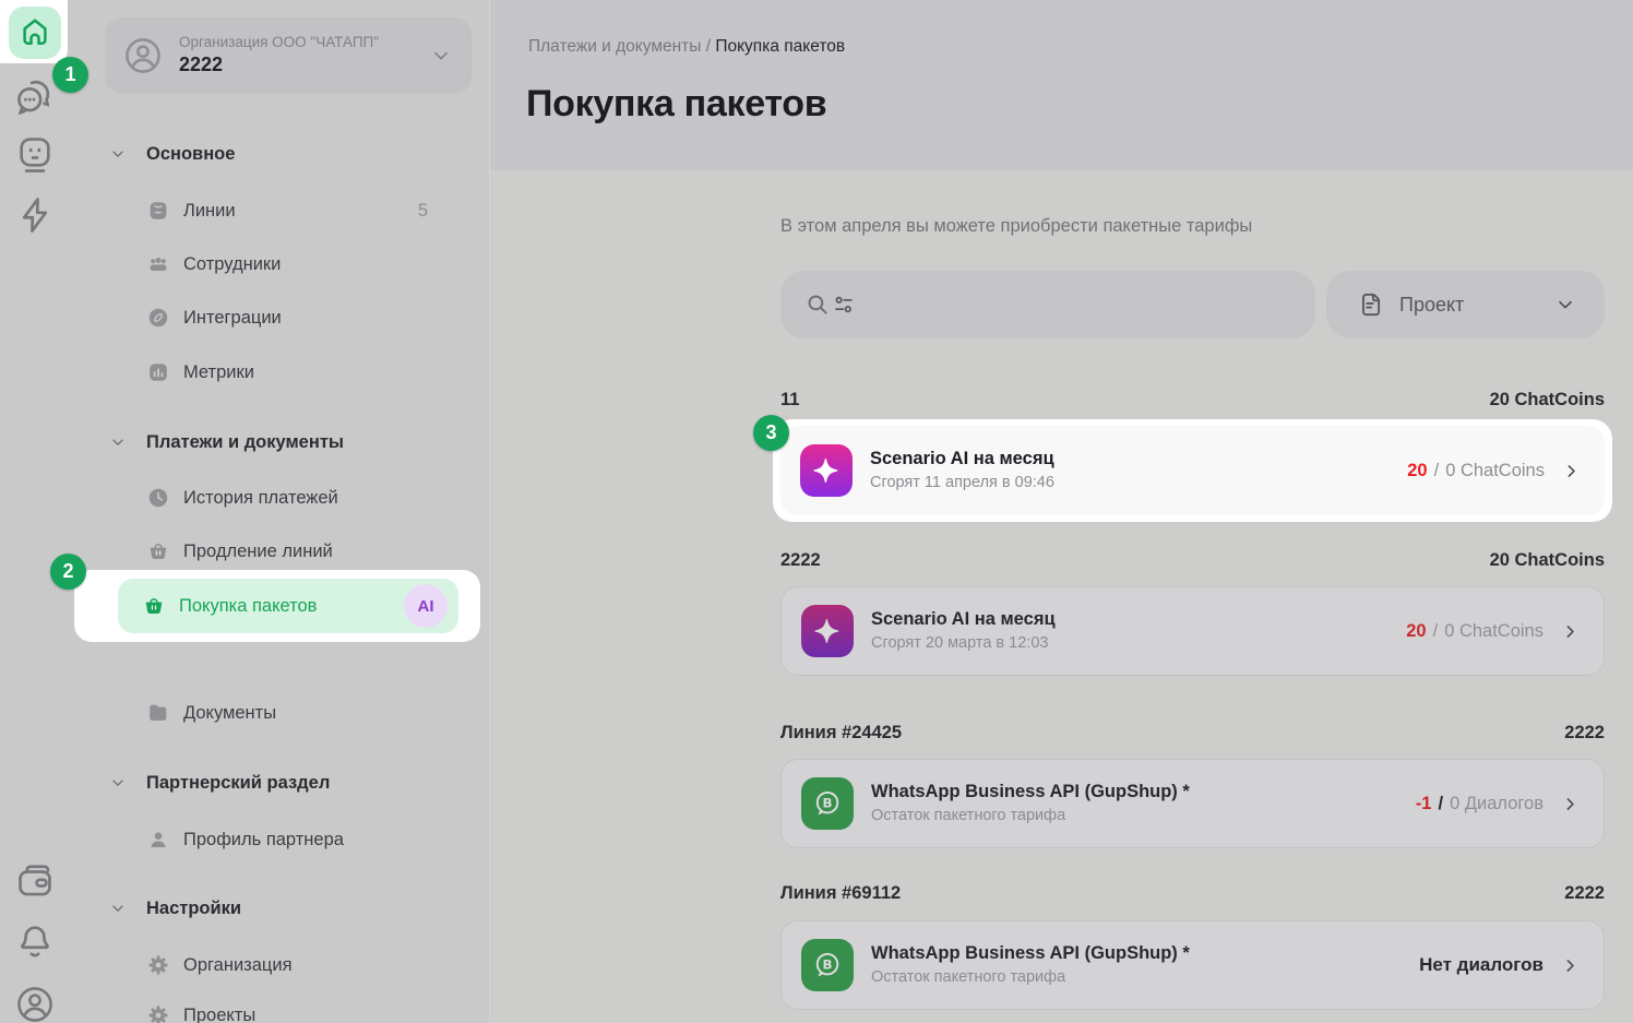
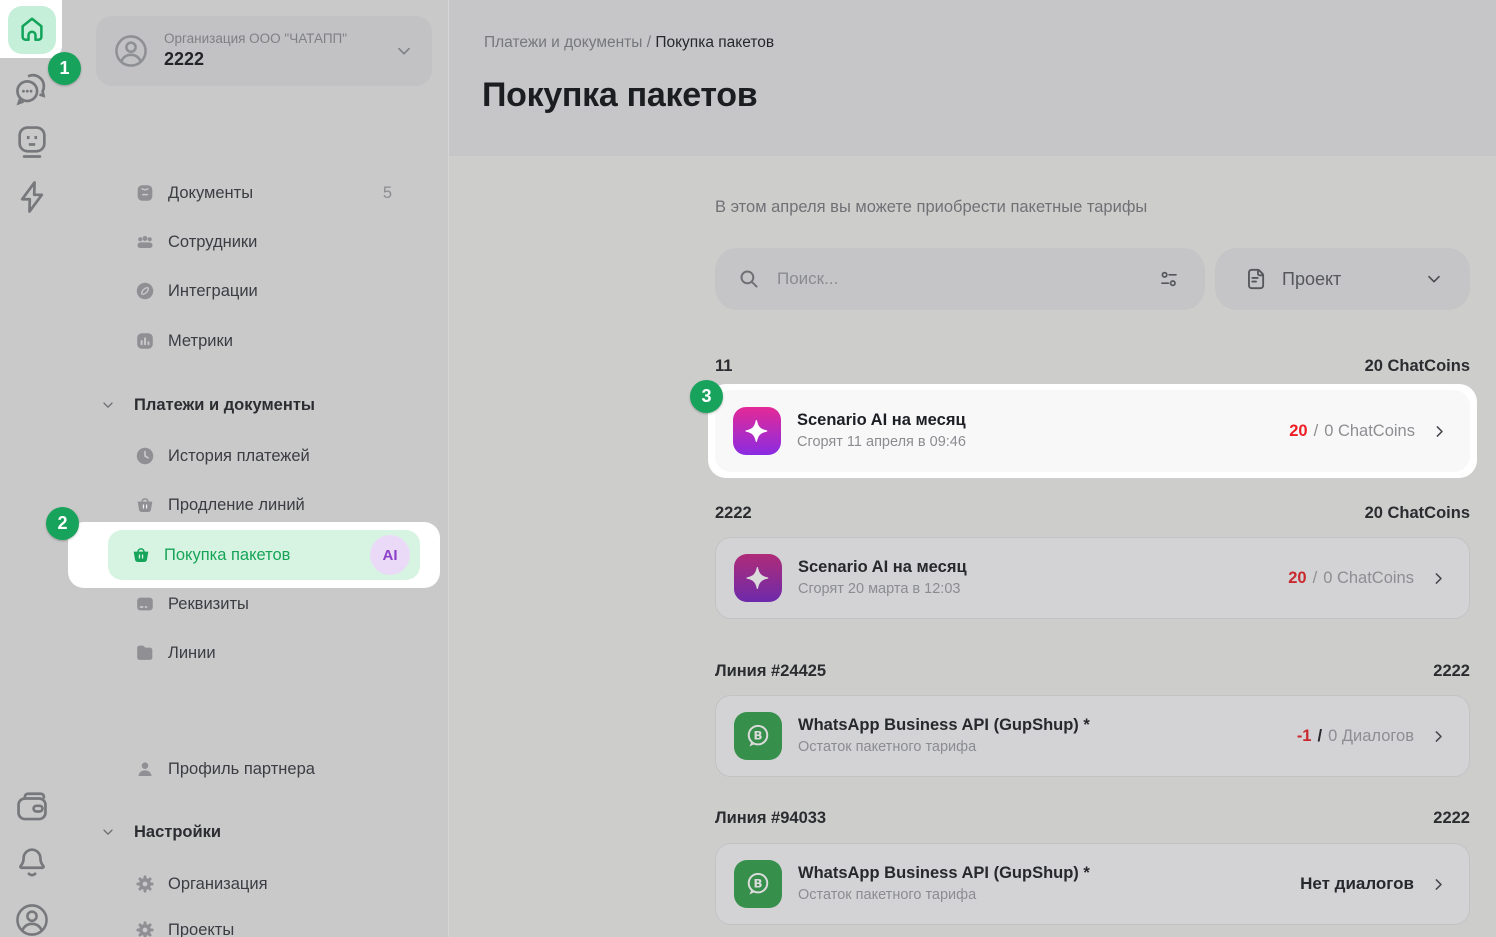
  Организация ООО "ЧАТАПП"
  2222
- Основное
- Линии
+ Документы
  5
  Сотрудники
  Интеграции
  Метрики
  Платежи и документы
  История платежей
  Продление линий
  Покупка пакетов
  AI
+ Реквизиты
- Документы
+ Линии
- Партнерский раздел
  Профиль партнера
  Настройки
  Организация
  Проекты
  Платежи и документы / Покупка пакетов
  Покупка пакетов
  В этом апреля вы можете приобрести пакетные тарифы
+ Поиск...
  Проект
  11
  20 ChatCoins
  Scenario AI на месяц
  Сгорят 11 апреля в 09:46
  20
  /
  0 ChatCoins
  2222
  20 ChatCoins
  Scenario AI на месяц
  Сгорят 20 марта в 12:03
  20
  /
  0 ChatCoins
  Линия #24425
  2222
  WhatsApp Business API (GupShup) *
  Остаток пакетного тарифа
  -1
  /
  0 Диалогов
- Линия #69112
+ Линия #94033
  2222
  WhatsApp Business API (GupShup) *
  Остаток пакетного тарифа
  Нет диалогов
  1
  2
  3
